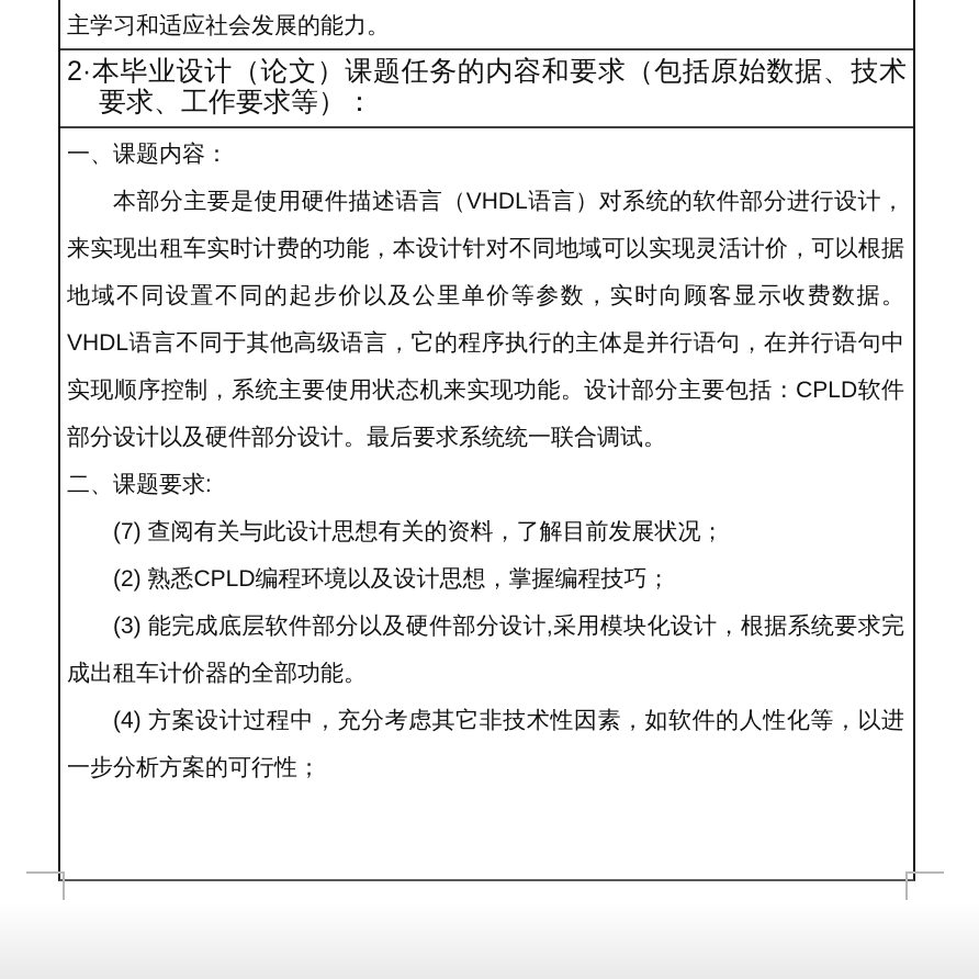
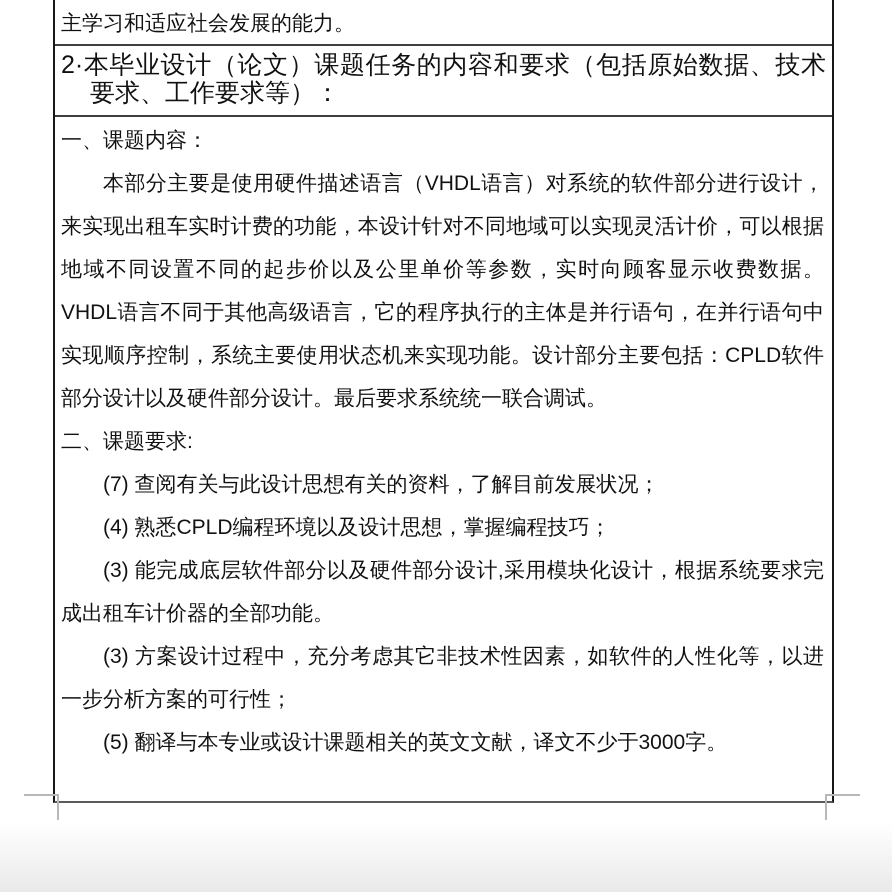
  主学习和适应社会发展的能力。
  2·本毕业设计（论文）课题任务的内容和要求（包括原始数据、技术要求、工作要求等）：
  一、课题内容：
  本部分主要是使用硬件描述语言（VHDL语言）对系统的软件部分进行设计，来实现出租车实时计费的功能，本设计针对不同地域可以实现灵活计价，可以根据地域不同设置不同的起步价以及公里单价等参数，实时向顾客显示收费数据。VHDL语言不同于其他高级语言，它的程序执行的主体是并行语句，在并行语句中实现顺序控制，系统主要使用状态机来实现功能。设计部分主要包括：CPLD软件部分设计以及硬件部分设计。最后要求系统统一联合调试。
  二、课题要求:
  (7) 查阅有关与此设计思想有关的资料，了解目前发展状况；
- (2) 熟悉CPLD编程环境以及设计思想，掌握编程技巧；
+ (4) 熟悉CPLD编程环境以及设计思想，掌握编程技巧；
  (3) 能完成底层软件部分以及硬件部分设计,采用模块化设计，根据系统要求完成出租车计价器的全部功能。
- (4) 方案设计过程中，充分考虑其它非技术性因素，如软件的人性化等，以进一步分析方案的可行性；
+ (3) 方案设计过程中，充分考虑其它非技术性因素，如软件的人性化等，以进一步分析方案的可行性；
+ (5) 翻译与本专业或设计课题相关的英文文献，译文不少于3000字。
